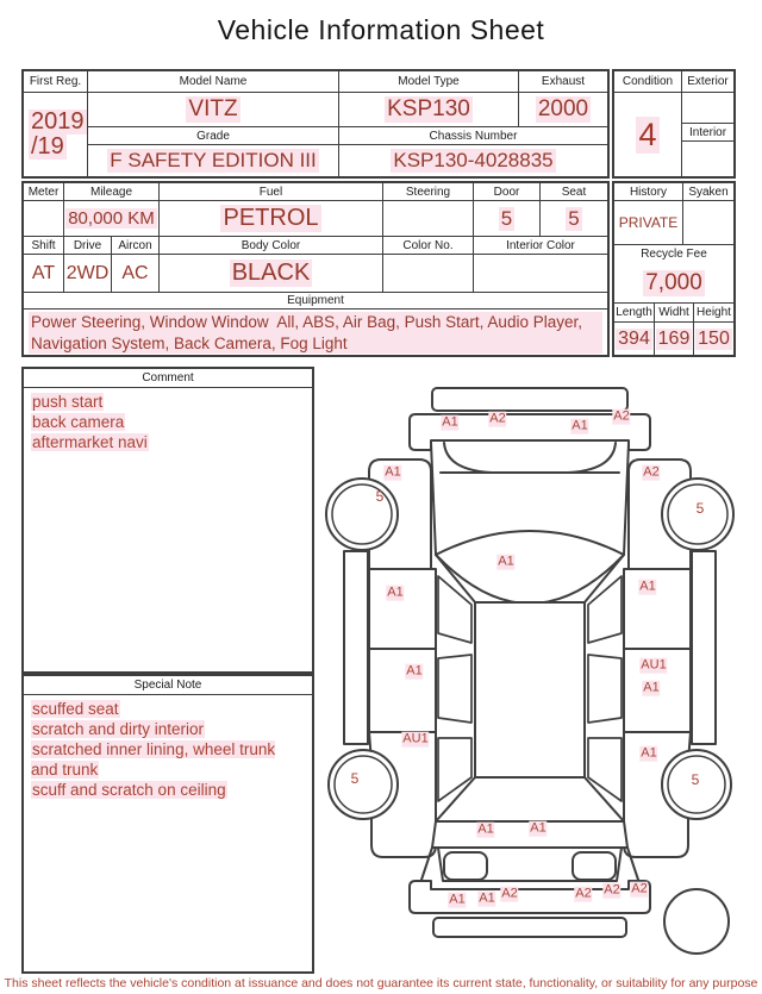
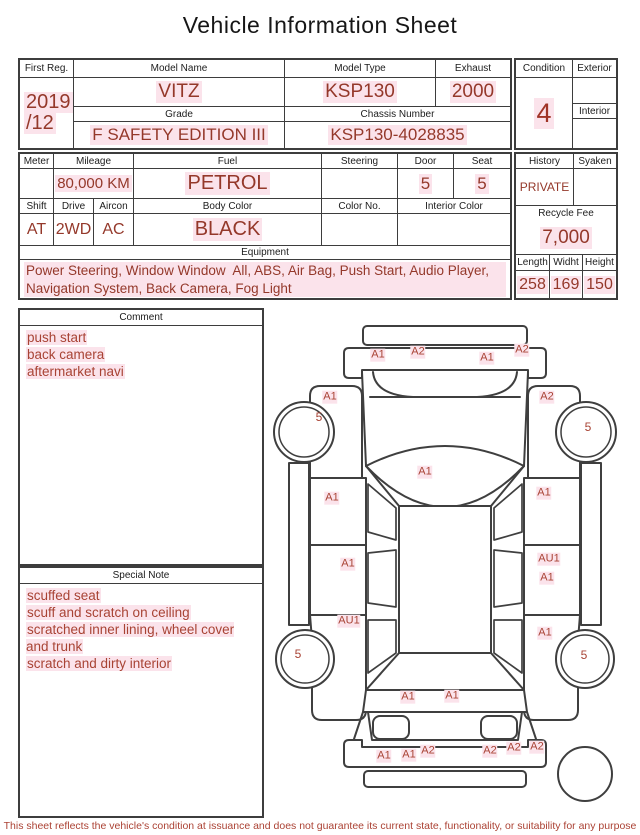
  Vehicle Information Sheet
  First Reg.
  2019
- /19
+ /12
  Model Name
  Model Type
  Exhaust
  VITZ
  KSP130
  2000
  Grade
  Chassis Number
  F SAFETY EDITION III
  KSP130-4028835
  Condition
  4
  Exterior
  Interior
  Meter
  Mileage
  Fuel
  Steering
  Door
  Seat
  80,000 KM
  PETROL
  5
  5
  Shift
  Drive
  Aircon
  Body Color
  Color No.
  Interior Color
  AT
  2WD
  AC
  BLACK
  Equipment
  Power Steering, Window Window All, ABS, Air Bag, Push Start, Audio Player, Navigation System, Back Camera, Fog Light
  History
  Syaken
  PRIVATE
  Recycle Fee
  7,000
  Length
  Widht
  Height
- 394
+ 258
  169
  150
  Comment
  push start
  back camera
  aftermarket navi
  Special Note
  scuffed seat
- scratch and dirty interior
+ scuff and scratch on ceiling
- scratched inner lining, wheel trunk and trunk
+ scratched inner lining, wheel cover and trunk
- scuff and scratch on ceiling
+ scratch and dirty interior
  A1
  A2
  A1
  A2
  A1
  5
  A2
  5
  A1
  A1
  A1
  A1
  AU1
  AU1
  A1
  A1
  5
  5
  A1
  A1
  A1
  A1
  A2
  A2
  A2
  A2
  This sheet reflects the vehicle's condition at issuance and does not guarantee its current state, functionality, or suitability for any purpose
